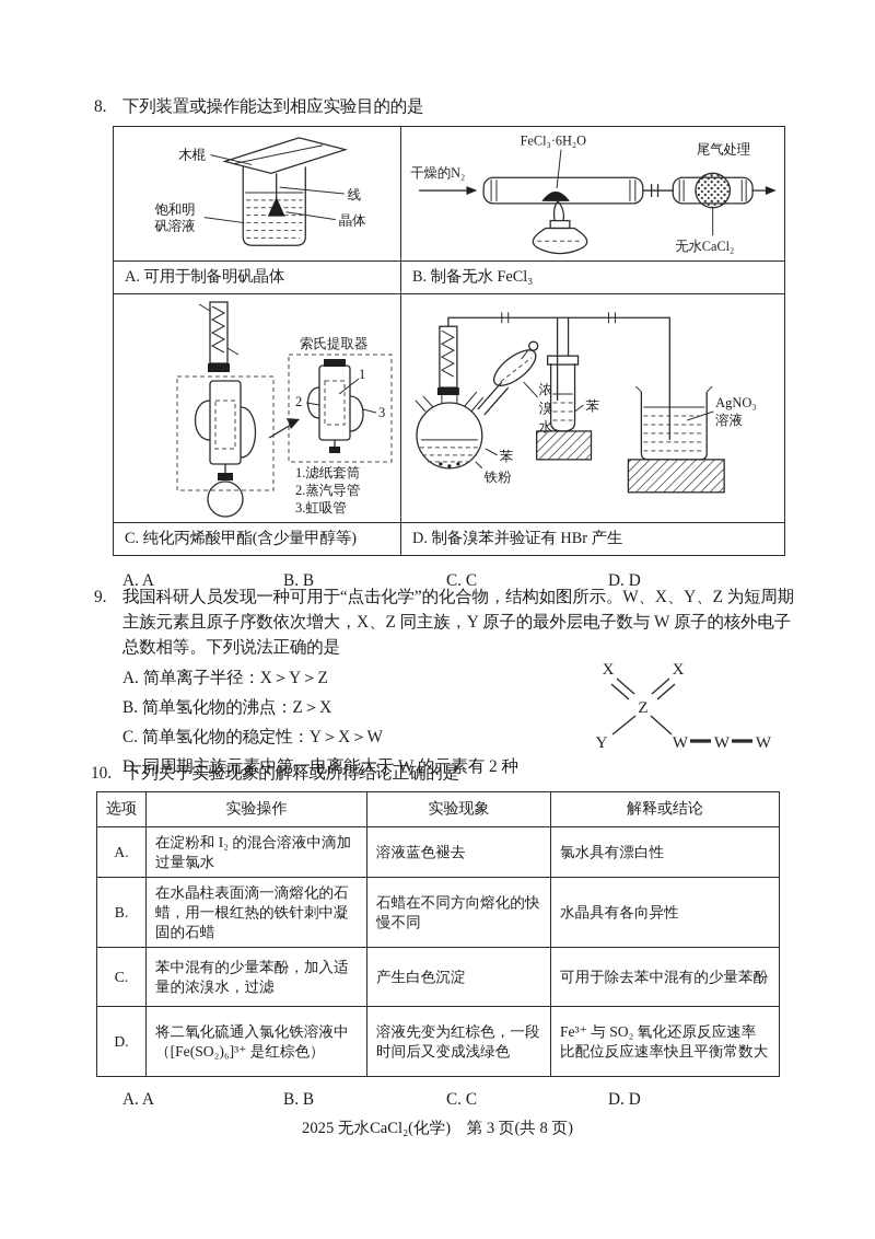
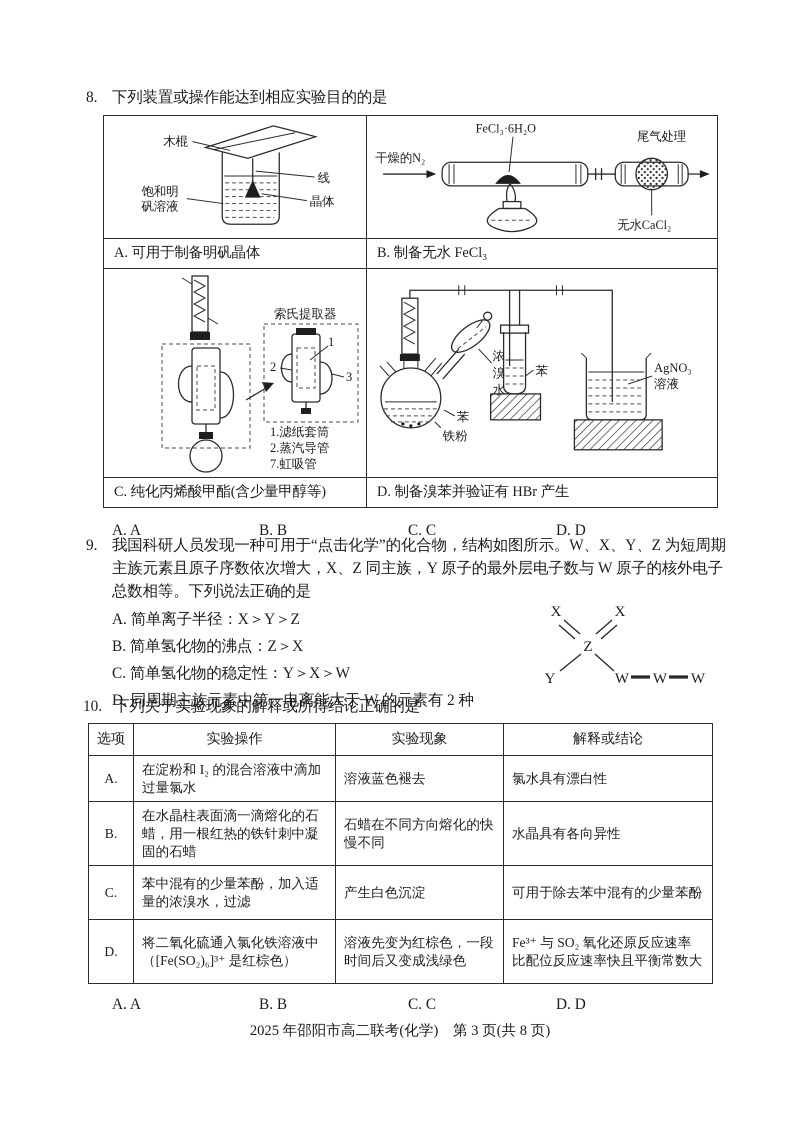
  8.
  下列装置或操作能达到相应实验目的的是
  木棍 线 晶体 饱和明 矾溶液	干燥的N₂ FeCl₃·6H₂O 尾气处理 无水CaCl₂
  A. 可用于制备明矾晶体	B. 制备无水 FeCl₃
- 索氏提取器 1 2 3 1.滤纸套筒 2.蒸汽导管 3.虹吸管	浓 溴 水 苯 铁粉 苯 AgNO₃ 溶液
+ 索氏提取器 1 2 3 1.滤纸套筒 2.蒸汽导管 7.虹吸管	浓 溴 水 苯 铁粉 苯 AgNO₃ 溶液
  C. 纯化丙烯酸甲酯(含少量甲醇等)	D. 制备溴苯并验证有 HBr 产生
  A. A
  B. B
  C. C
  D. D
  9.
  我国科研人员发现一种可用于“点击化学”的化合物，结构如图所示。W、X、Y、Z 为短周期主族元素且原子序数依次增大，X、Z 同主族，Y 原子的最外层电子数与 W 原子的核外电子总数相等。下列说法正确的是
  A. 简单离子半径：X＞Y＞Z
  B. 简单氢化物的沸点：Z＞X
  C. 简单氢化物的稳定性：Y＞X＞W
  D. 同周期主族元素中第一电离能大于 W 的元素有 2 种
  X
  X
  Z
  Y
  W
  W
  W
  10.
  下列关于实验现象的解释或所得结论正确的是
  选项	实验操作	实验现象	解释或结论
  A.	在淀粉和 I₂ 的混合溶液中滴加过量氯水	溶液蓝色褪去	氯水具有漂白性
  B.	在水晶柱表面滴一滴熔化的石蜡，用一根红热的铁针刺中凝固的石蜡	石蜡在不同方向熔化的快慢不同	水晶具有各向异性
  C.	苯中混有的少量苯酚，加入适量的浓溴水，过滤	产生白色沉淀	可用于除去苯中混有的少量苯酚
  D.	将二氧化硫通入氯化铁溶液中（[Fe(SO₂)₆]³⁺ 是红棕色）	溶液先变为红棕色，一段时间后又变成浅绿色	Fe³⁺ 与 SO₂ 氧化还原反应速率比配位反应速率快且平衡常数大
  A. A
  B. B
  C. C
  D. D
- 2025 无水CaCl₂(化学) 第 3 页(共 8 页)
+ 2025 年邵阳市高二联考(化学) 第 3 页(共 8 页)
